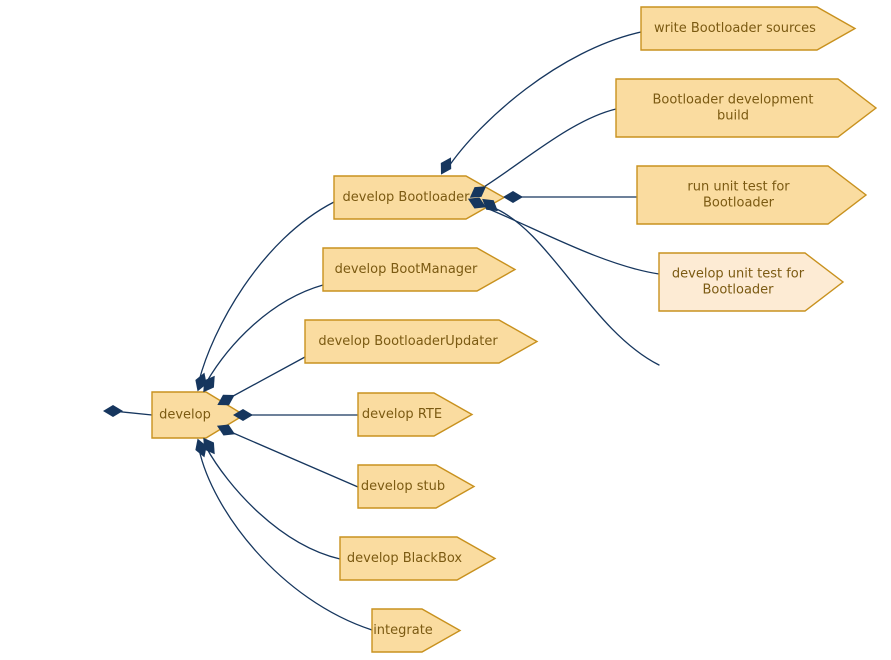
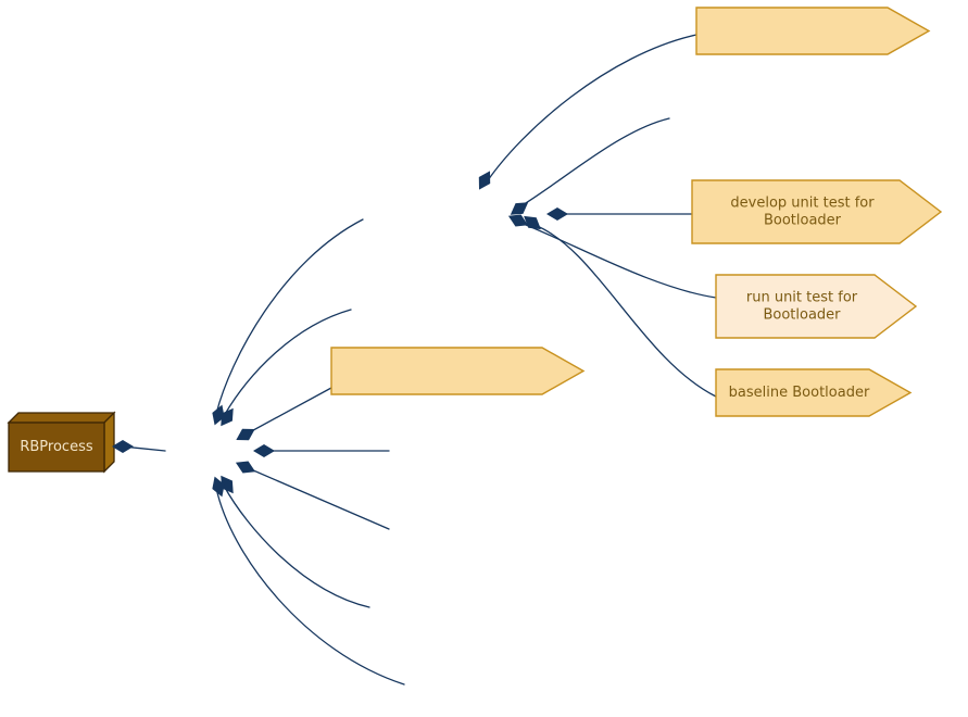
- develop
- develop Bootloader
- develop BootManager
- develop BootloaderUpdater
- develop RTE
- develop stub
- develop BlackBox
- integrate
- write Bootloader sources
- Bootloader development
- build
- run unit test for
+ develop unit test for
  Bootloader
- develop unit test for
+ run unit test for
  Bootloader
+ baseline Bootloader
+ RBProcess
